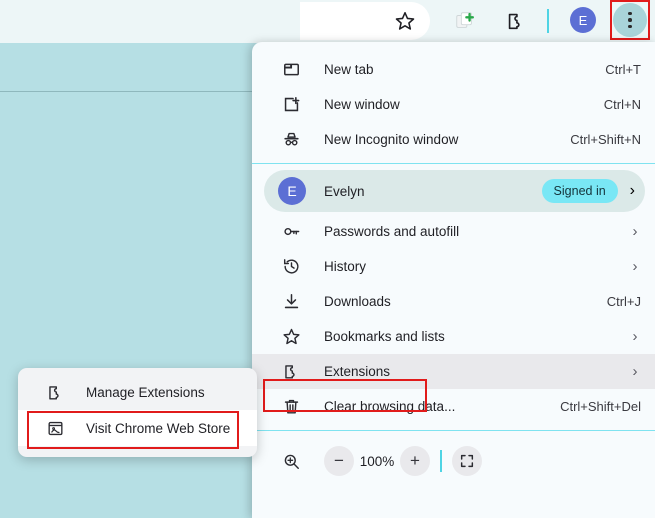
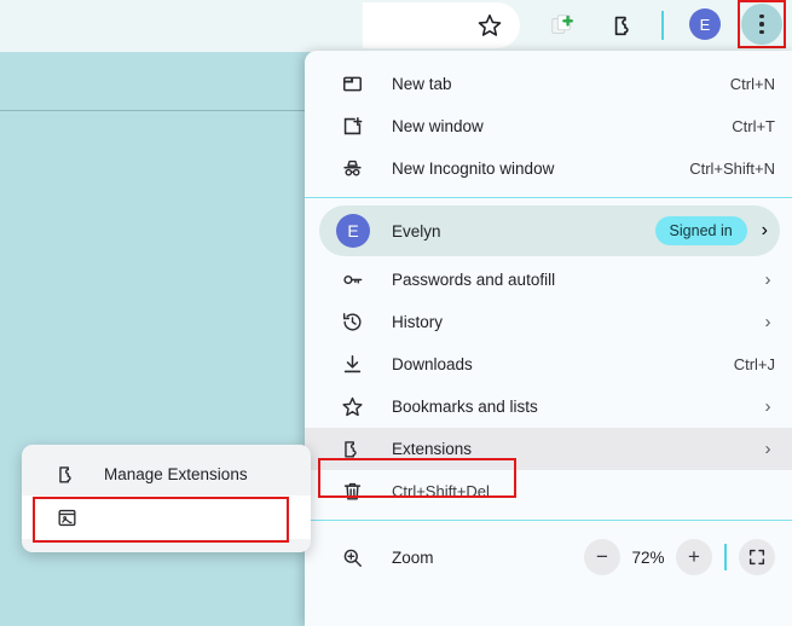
  E
  New tab
- Ctrl+T
+ Ctrl+N
  New window
- Ctrl+N
+ Ctrl+T
  New Incognito window
  Ctrl+Shift+N
  E
  Evelyn
  Signed in
  ›
  Passwords and autofill
  ›
  History
  ›
  Downloads
  Ctrl+J
  Bookmarks and lists
  ›
  Extensions
  ›
- Clear browsing data...
  Ctrl+Shift+Del
+ Zoom
  −
- 100%
+ 72%
  +
  Manage Extensions
- Visit Chrome Web Store
